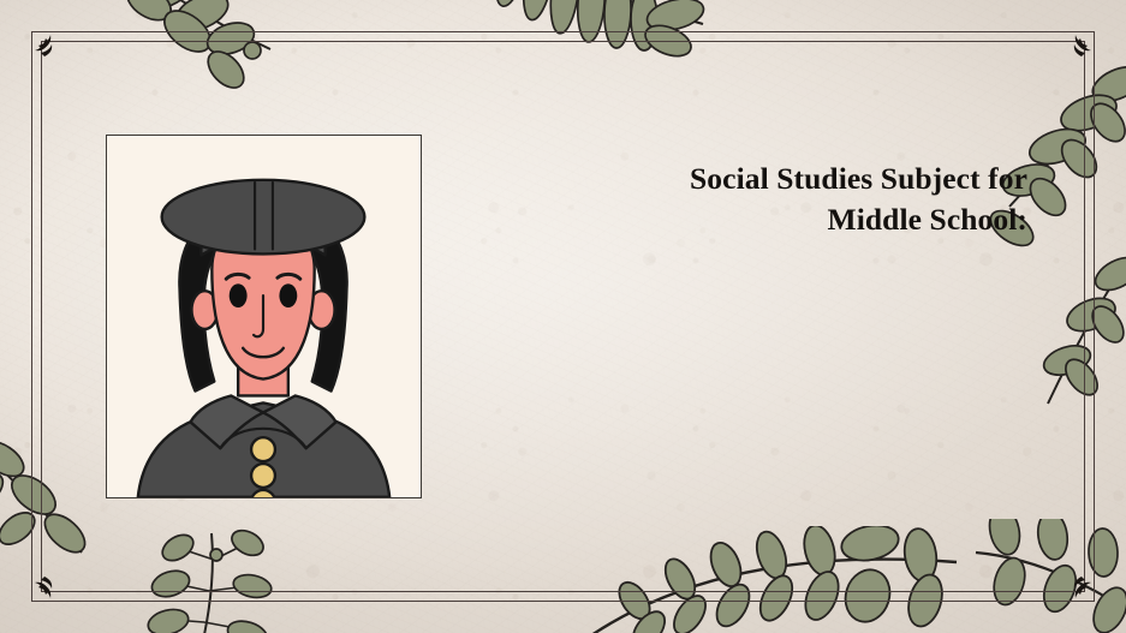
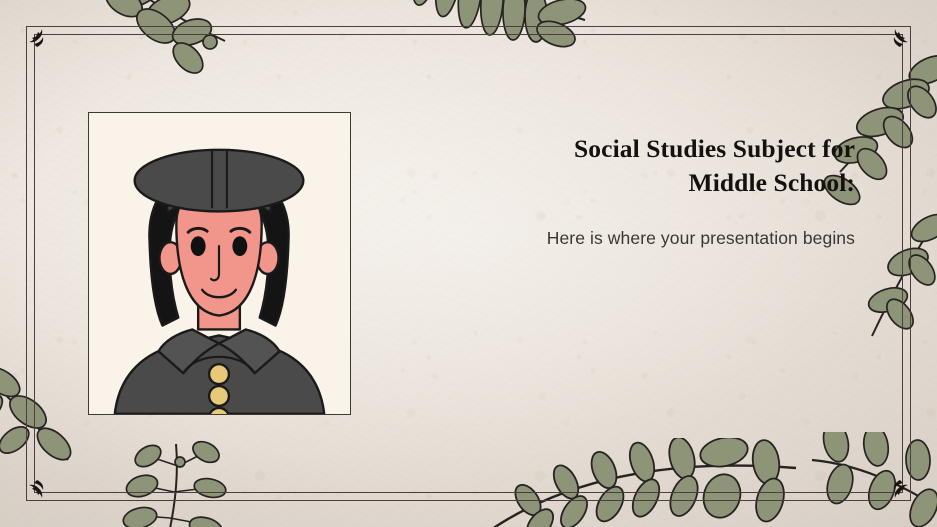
  Social Studies Subject for
  Middle School:
+ Here is where your presentation begins
